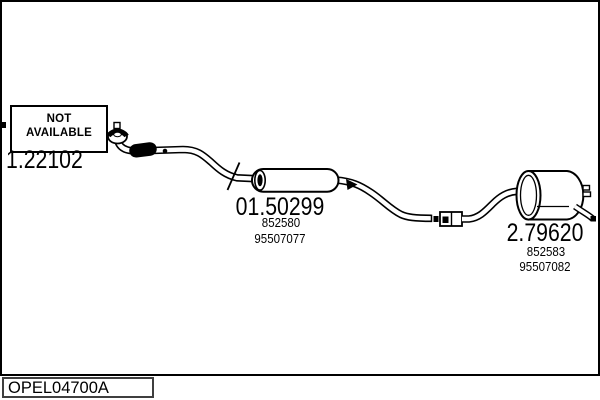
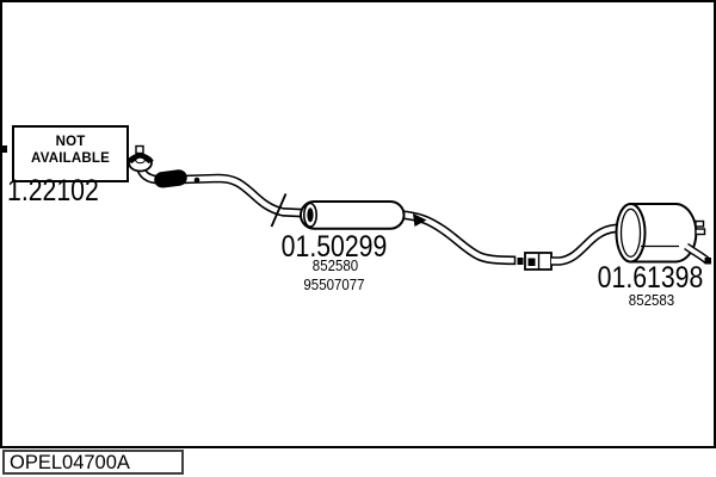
  NOT
  AVAILABLE
  1.22102
  01.50299
  852580
  95507077
- 2.79620
+ 01.61398
  852583
- 95507082
  OPEL04700A
